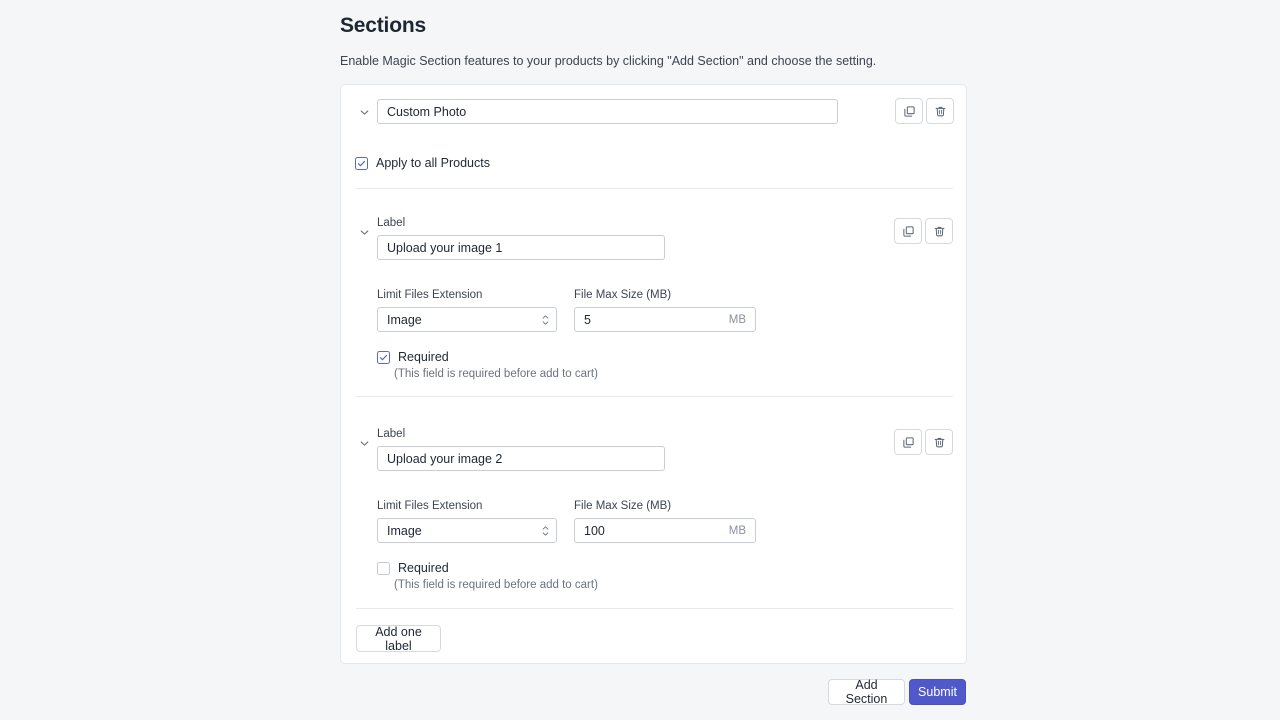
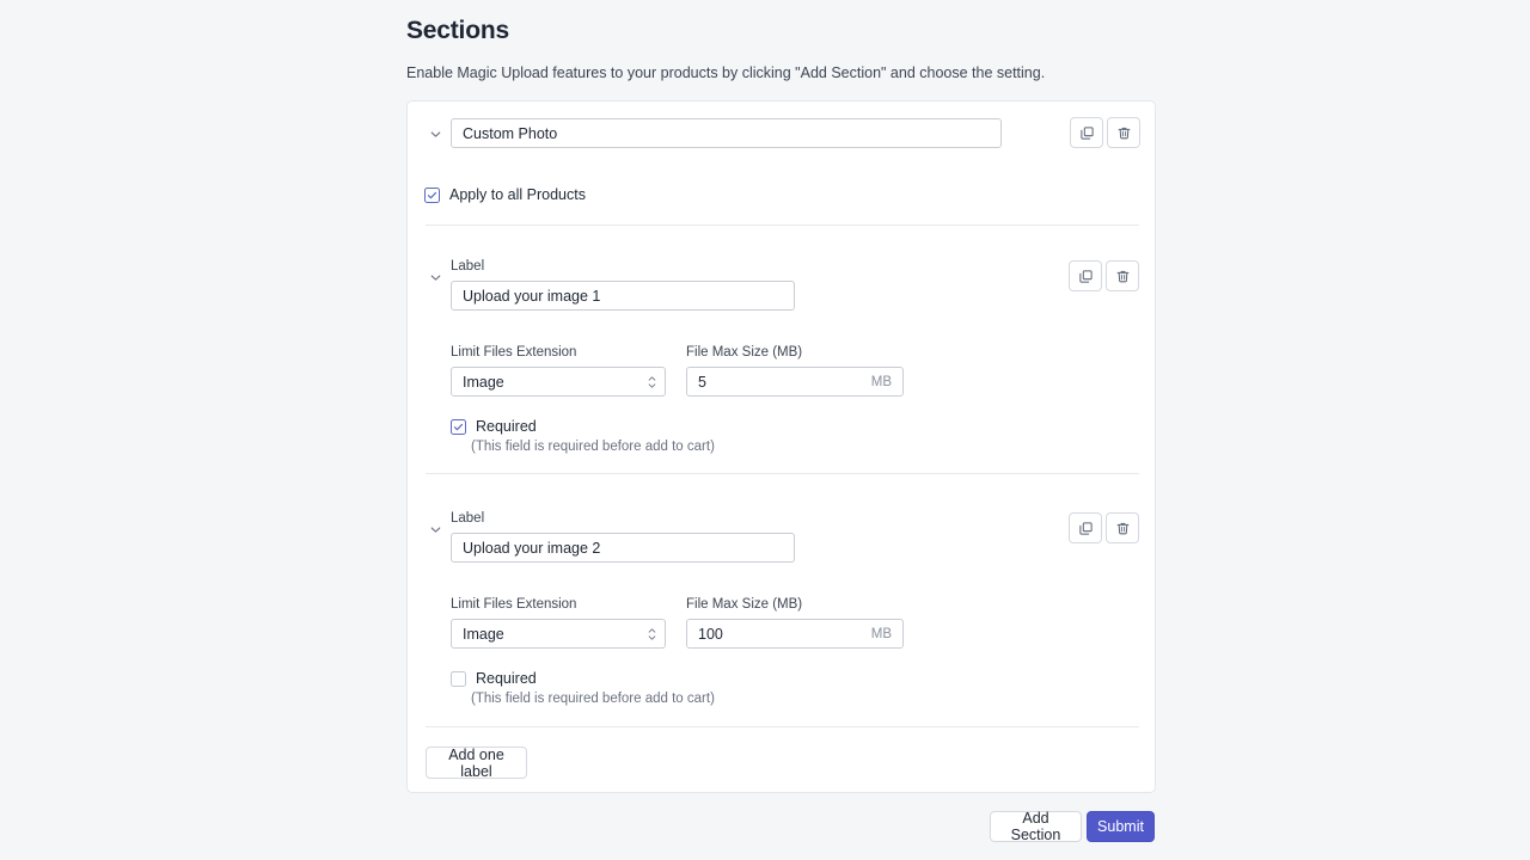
  Sections
- Enable Magic Section features to your products by clicking "Add Section" and choose the setting.
+ Enable Magic Upload features to your products by clicking "Add Section" and choose the setting.
  Custom Photo
  Apply to all Products
  Label
  Upload your image 1
  Limit Files Extension
  Image
  File Max Size (MB)
  5
  MB
  Required
  (This field is required before add to cart)
  Label
  Upload your image 2
  Limit Files Extension
  Image
  File Max Size (MB)
  100
  MB
  Required
  (This field is required before add to cart)
  Add one label
  Add Section
  Submit
